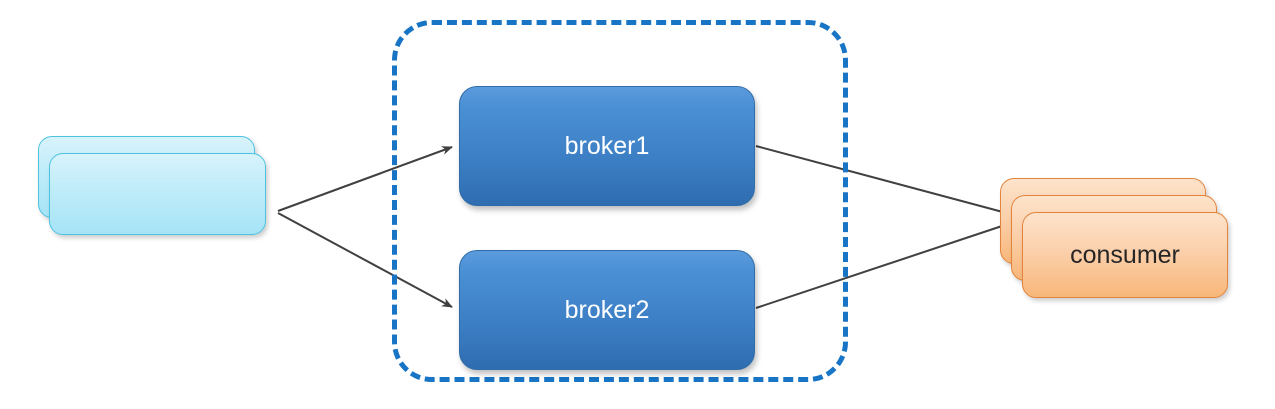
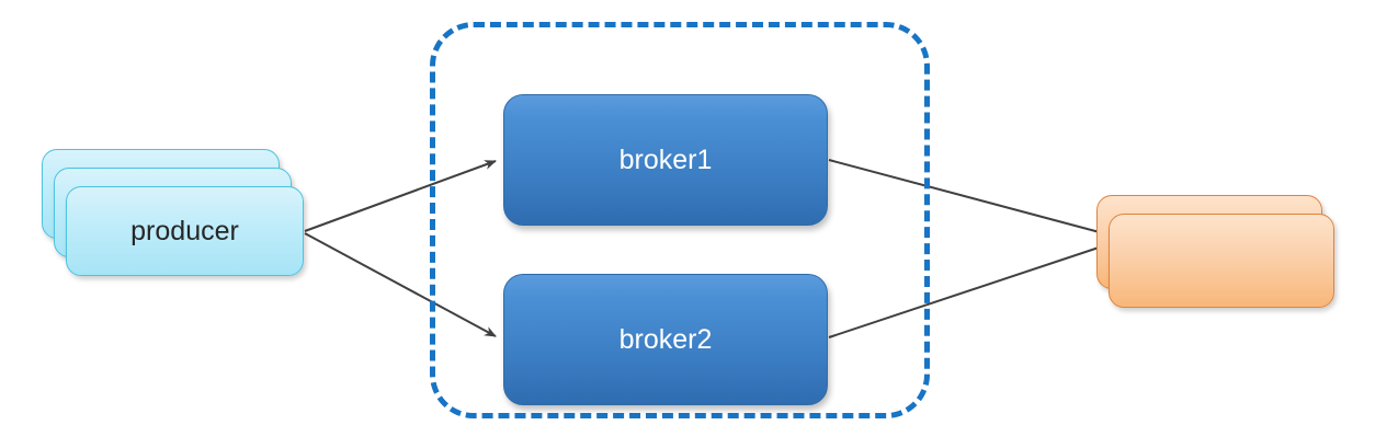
+ producer
  broker1
  broker2
- consumer
